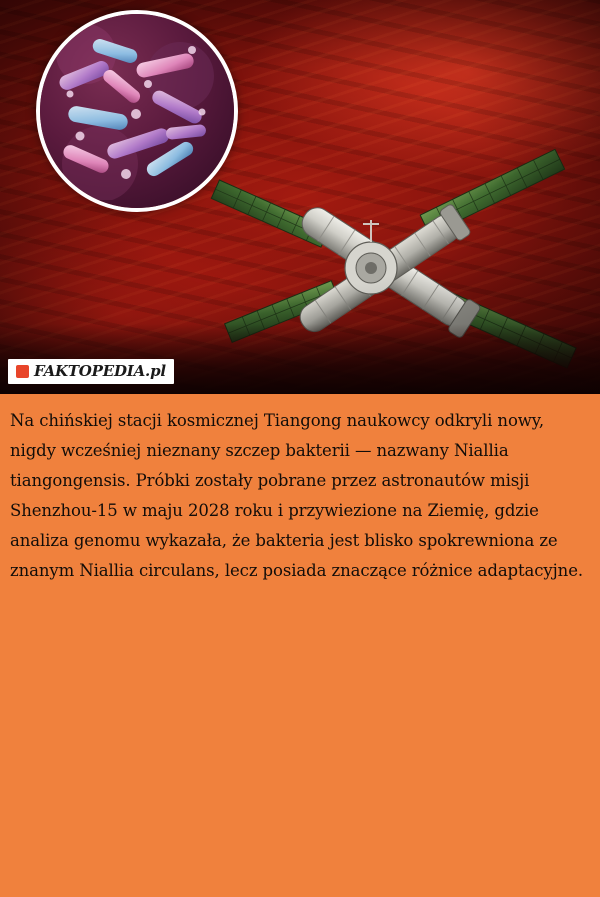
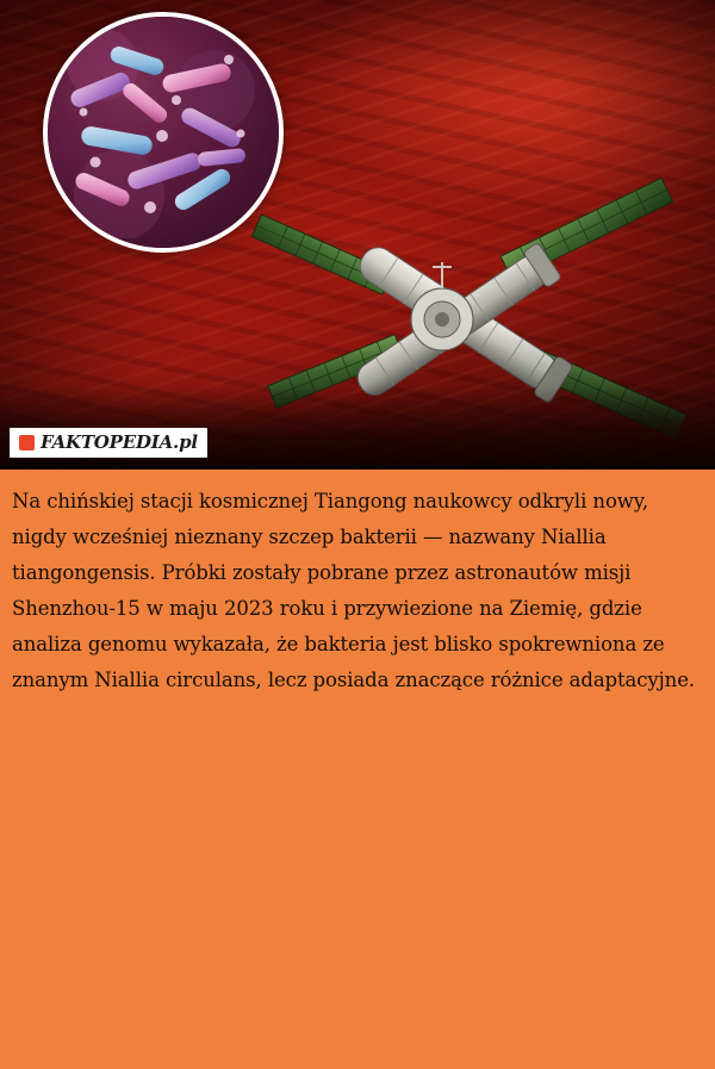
  FAKTOPEDIA.pl
- Na chińskiej stacji kosmicznej Tiangong naukowcy odkryli nowy, nigdy wcześniej nieznany szczep bakterii — nazwany Niallia tiangongensis. Próbki zostały pobrane przez astronautów misji Shenzhou-15 w maju 2028 roku i przywiezione na Ziemię, gdzie analiza genomu wykazała, że bakteria jest blisko spokrewniona ze znanym Niallia circulans, lecz posiada znaczące różnice adaptacyjne.
+ Na chińskiej stacji kosmicznej Tiangong naukowcy odkryli nowy, nigdy wcześniej nieznany szczep bakterii — nazwany Niallia tiangongensis. Próbki zostały pobrane przez astronautów misji Shenzhou-15 w maju 2023 roku i przywiezione na Ziemię, gdzie analiza genomu wykazała, że bakteria jest blisko spokrewniona ze znanym Niallia circulans, lecz posiada znaczące różnice adaptacyjne.
